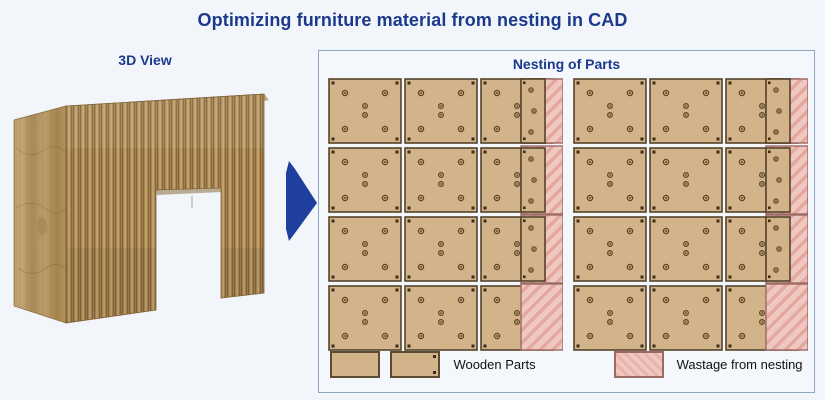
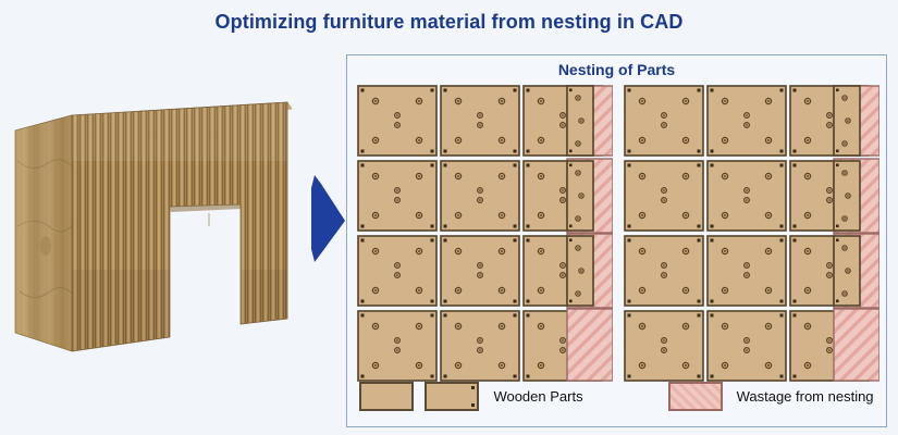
  Optimizing furniture material from nesting in CAD
- 3D View
  Nesting of Parts
  Wooden Parts
  Wastage from nesting
